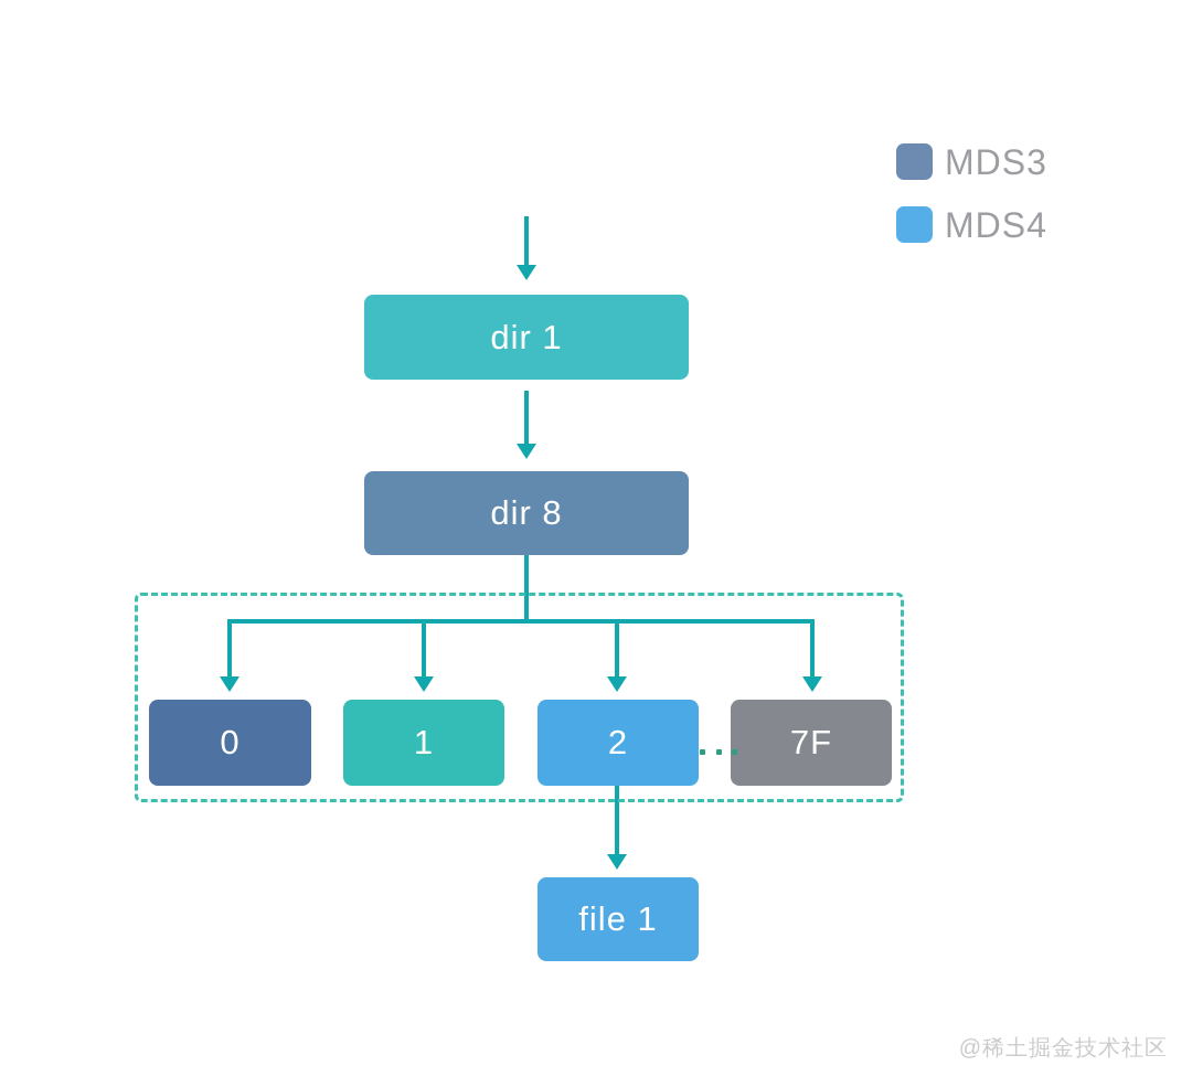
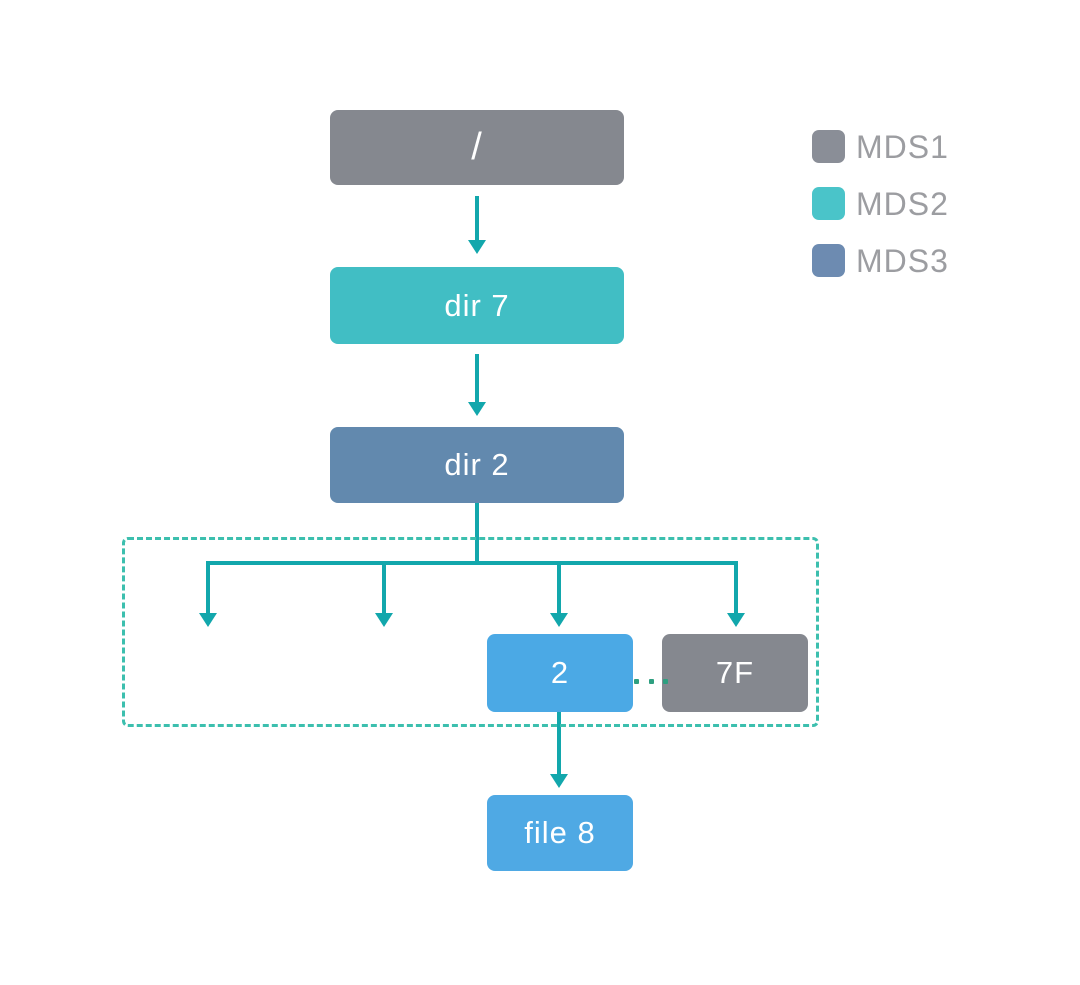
+ /
- dir 1
+ dir 7
- dir 8
+ dir 2
- 0
- 1
  2
  7F
- file 1
+ file 8
+ MDS1
+ MDS2
  MDS3
- MDS4
- @稀土掘金技术社区
